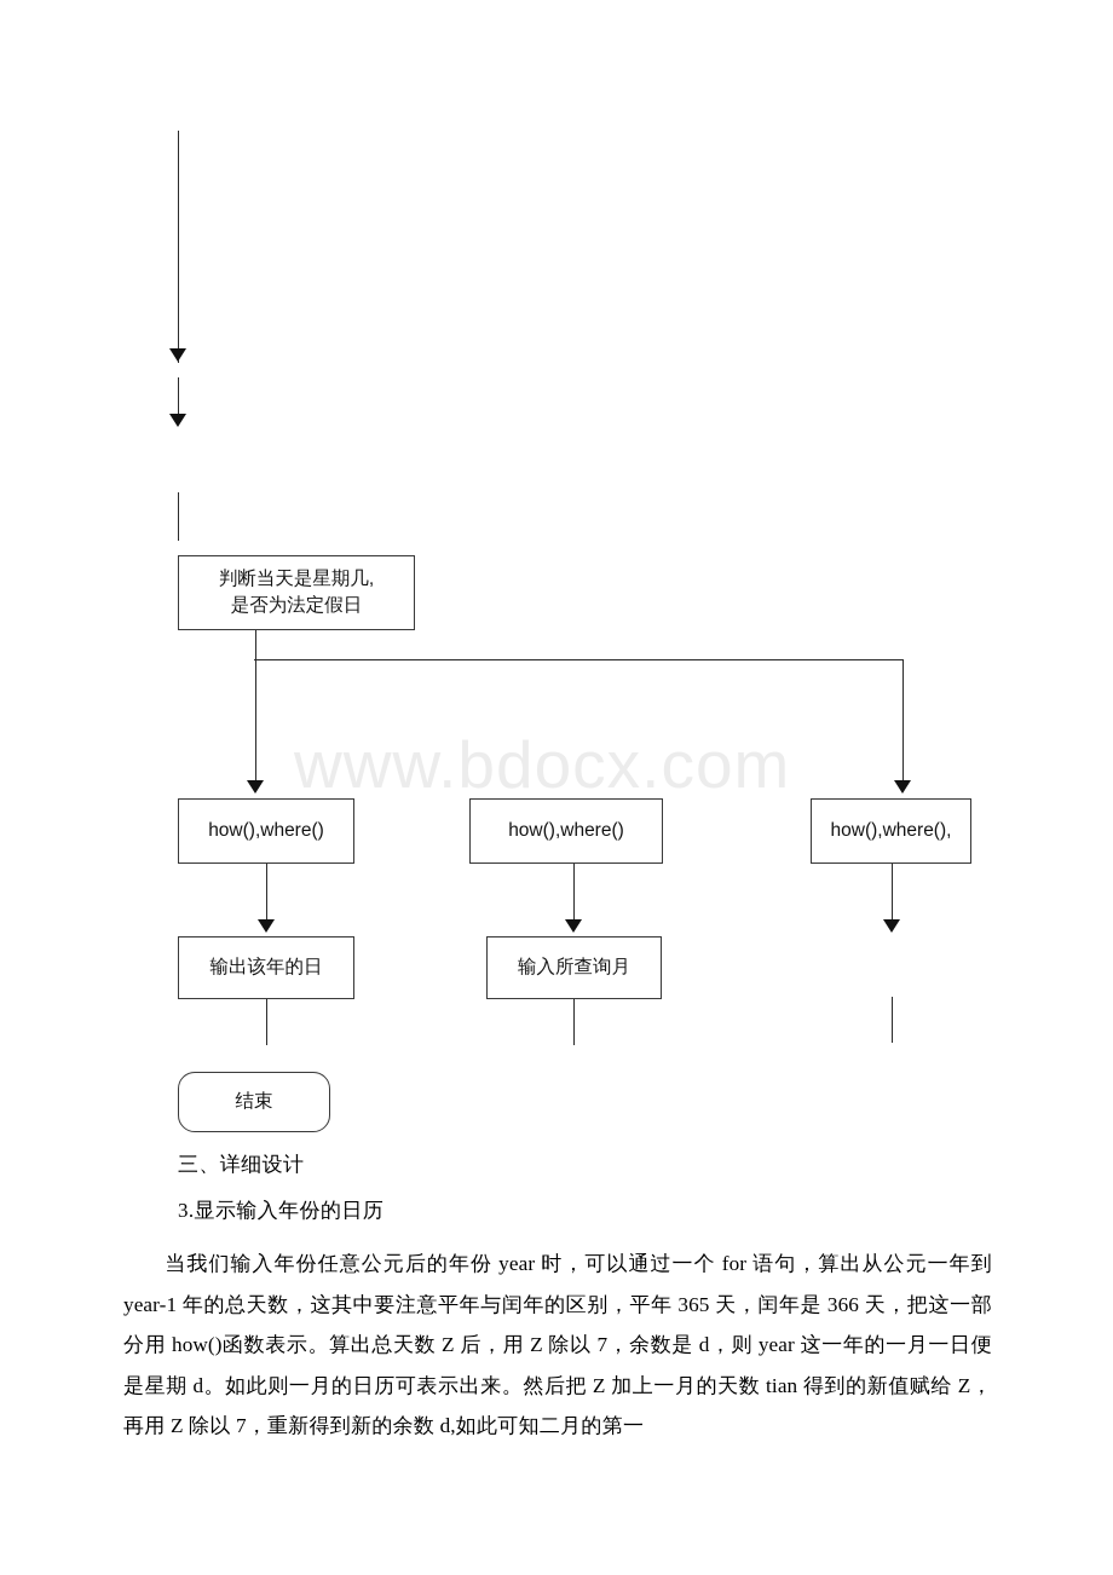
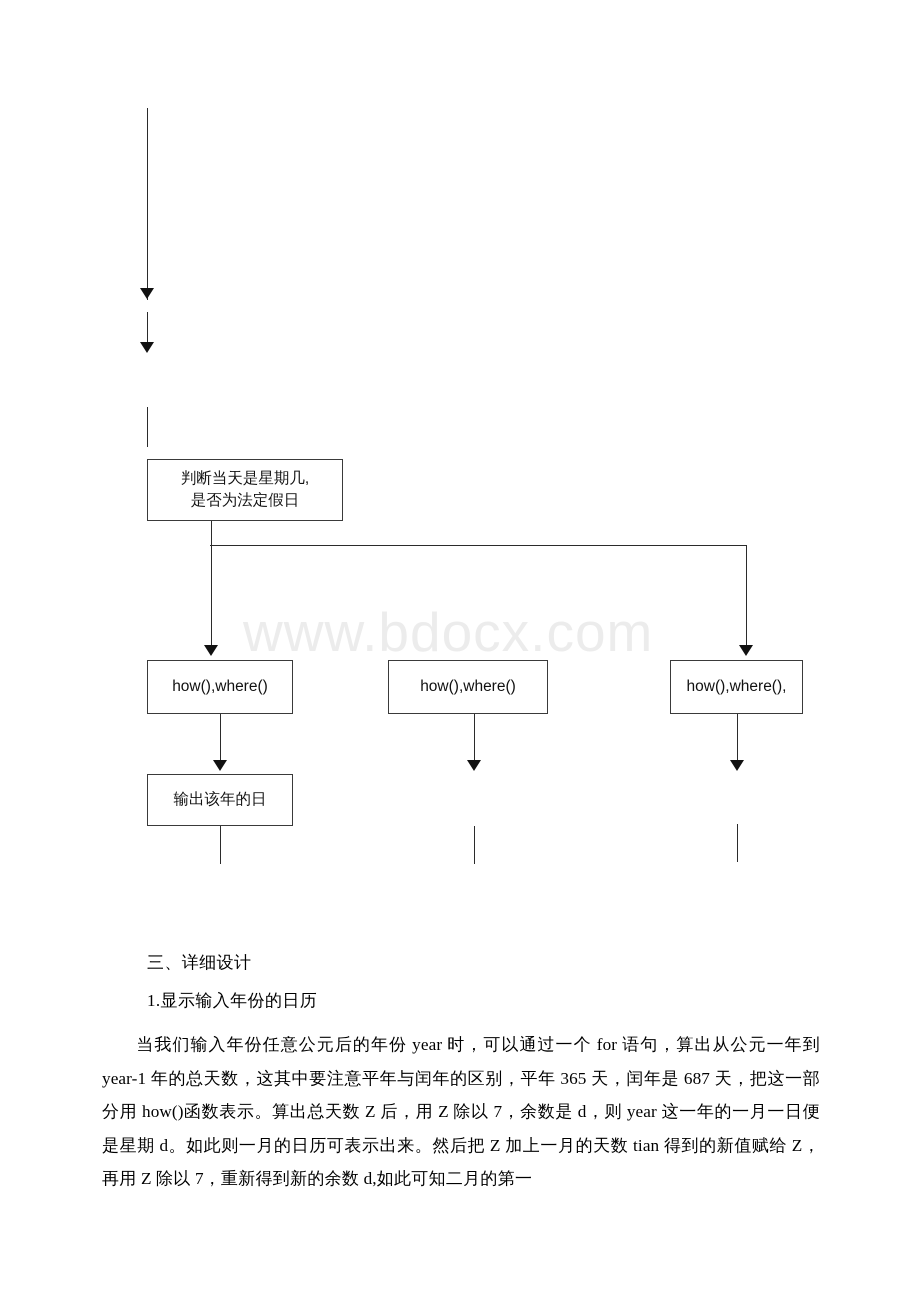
  www.bdocx.com
  判断当天是星期几,
  是否为法定假日
  how(),where()
  how(),where()
  how(),where(),
  输出该年的日
- 输入所查询月
- 结束
  三、详细设计
- 3.显示输入年份的日历
+ 1.显示输入年份的日历
- 当我们输入年份任意公元后的年份 year 时，可以通过一个 for 语句，算出从公元一年到 year-1 年的总天数，这其中要注意平年与闰年的区别，平年 365 天，闰年是 366 天，把这一部分用 how()函数表示。算出总天数 Z 后，用 Z 除以 7，余数是 d，则 year 这一年的一月一日便是星期 d。如此则一月的日历可表示出来。然后把 Z 加上一月的天数 tian 得到的新值赋给 Z，再用 Z 除以 7，重新得到新的余数 d,如此可知二月的第一
+ 当我们输入年份任意公元后的年份 year 时，可以通过一个 for 语句，算出从公元一年到 year-1 年的总天数，这其中要注意平年与闰年的区别，平年 365 天，闰年是 687 天，把这一部分用 how()函数表示。算出总天数 Z 后，用 Z 除以 7，余数是 d，则 year 这一年的一月一日便是星期 d。如此则一月的日历可表示出来。然后把 Z 加上一月的天数 tian 得到的新值赋给 Z，再用 Z 除以 7，重新得到新的余数 d,如此可知二月的第一
